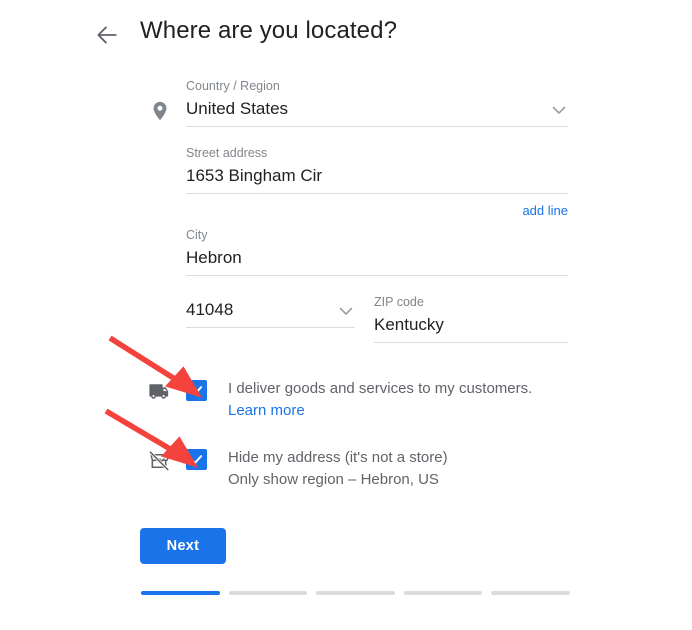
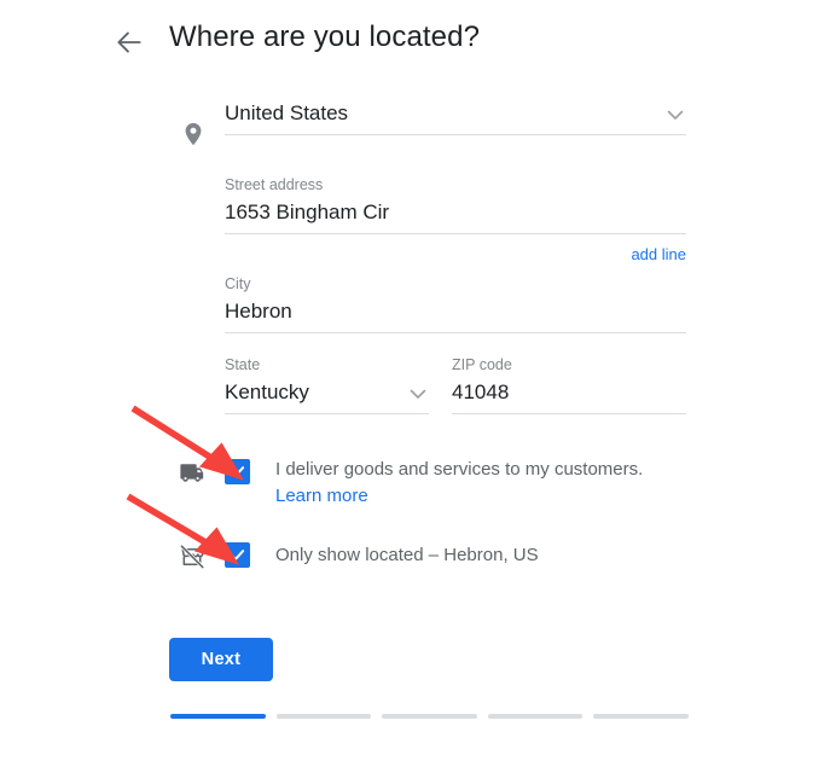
  Where are you located?
- Country / Region
  United States
  Street address
  1653 Bingham Cir
  add line
  City
  Hebron
+ State
- 41048
+ Kentucky
  ZIP code
- Kentucky
+ 41048
  I deliver goods and services to my customers.
  Learn more
- Hide my address (it's not a store)
- Only show region – Hebron, US
+ Only show located – Hebron, US
  Next
